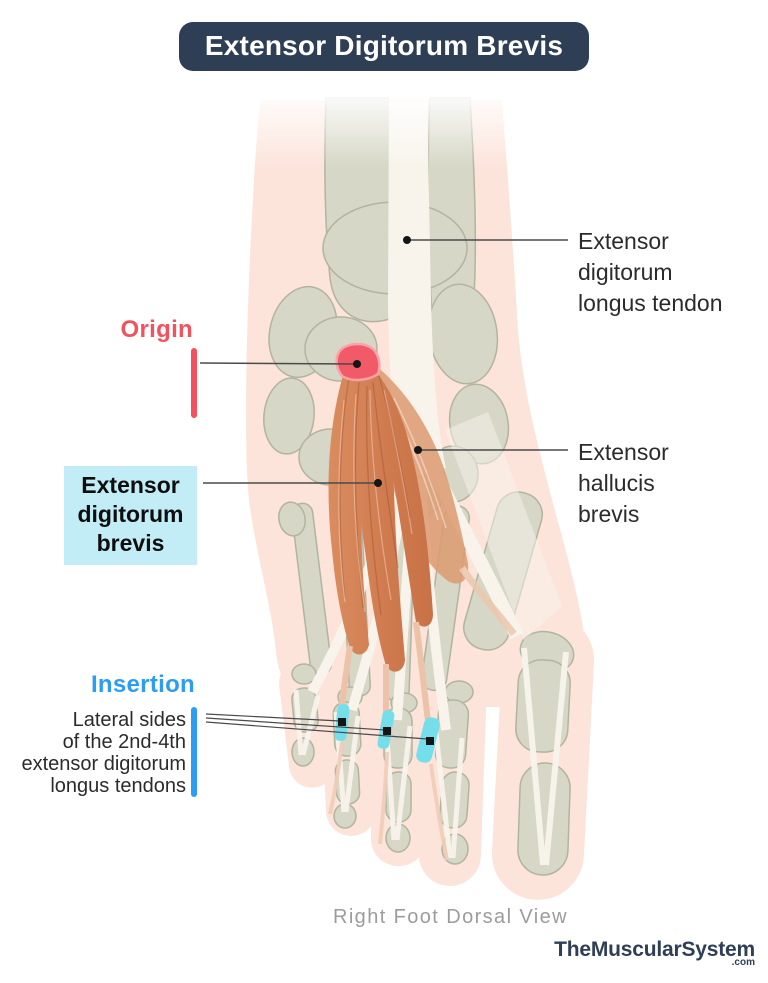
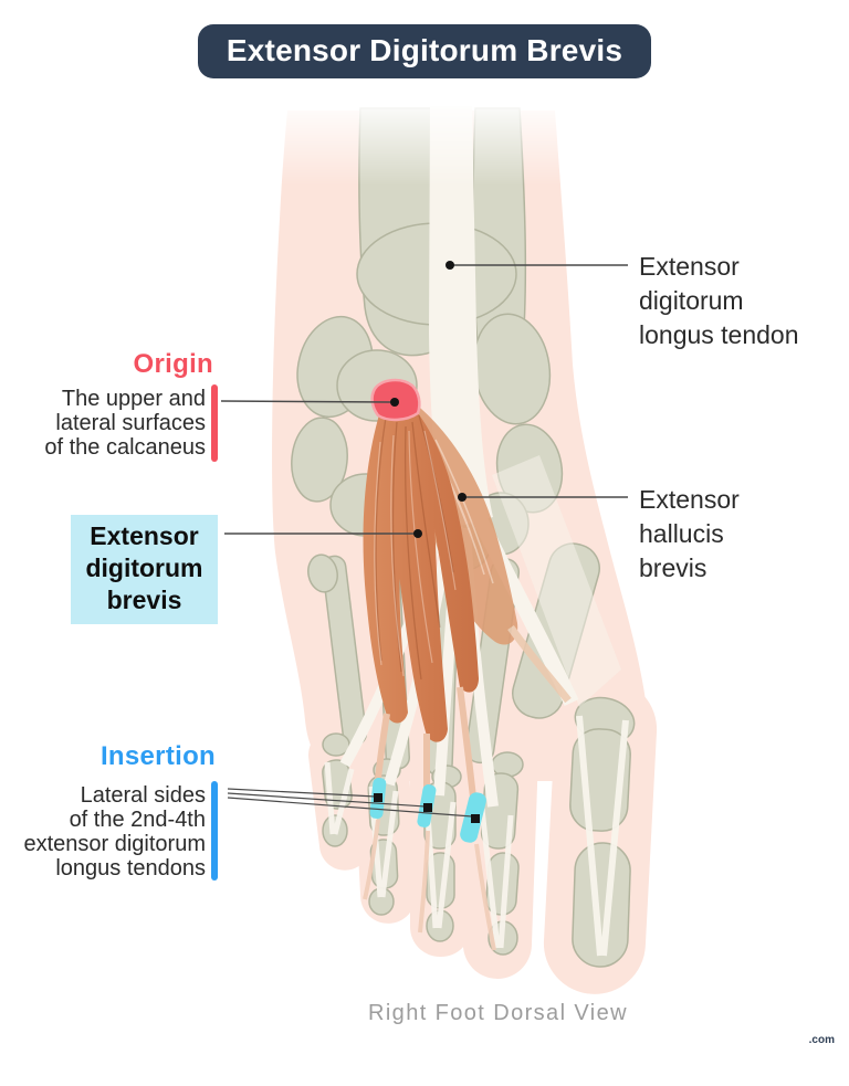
  Extensor Digitorum Brevis
  Origin
+ The upper and
+ lateral surfaces
+ of the calcaneus
  Extensor
  digitorum
  brevis
  Insertion
  Lateral sides
  of the 2nd-4th
  extensor digitorum
  longus tendons
  Extensor
  digitorum
  longus tendon
  Extensor
  hallucis
  brevis
  Right Foot Dorsal View
- TheMuscularSystem
  .com
